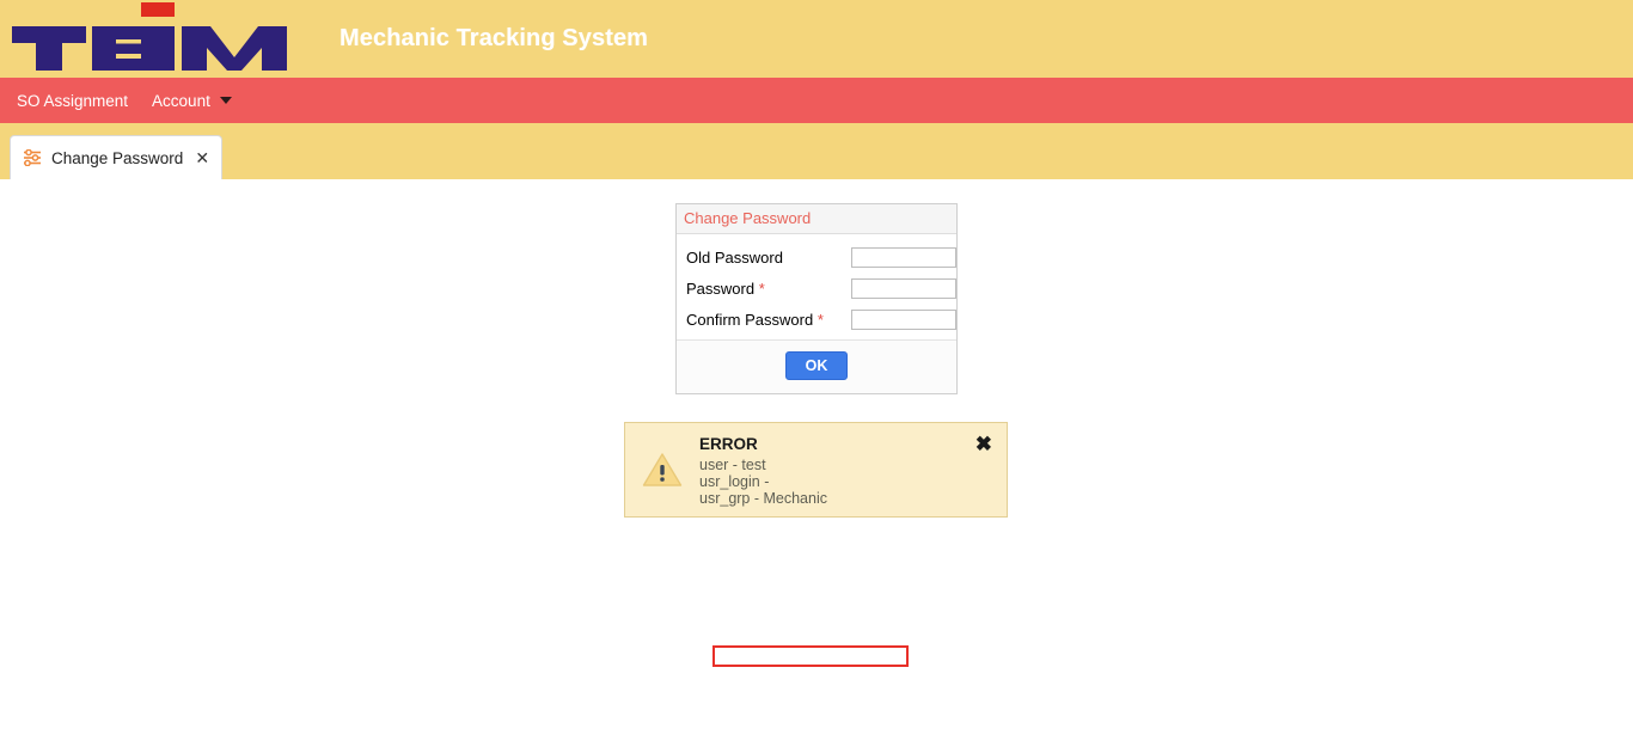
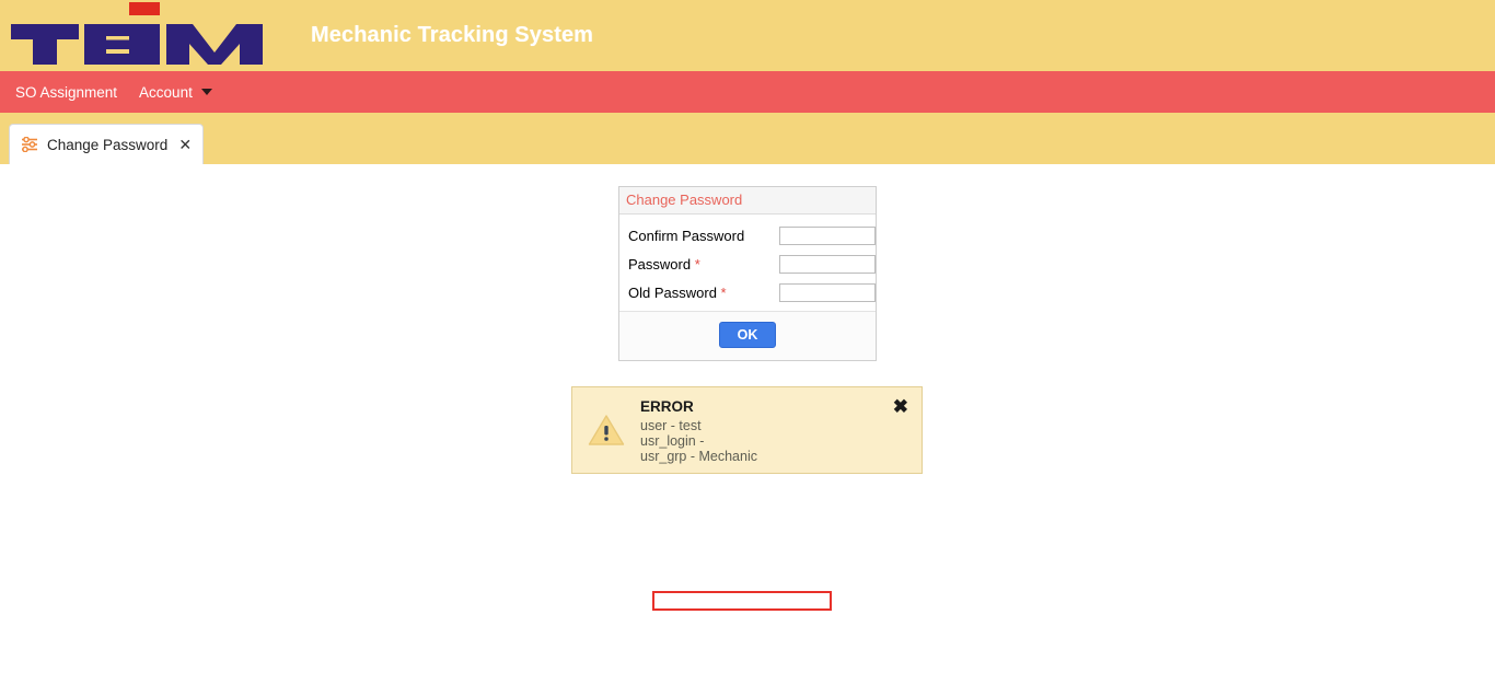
  Mechanic Tracking System
  SO Assignment
  Account
  Change Password
  ✕
  Change Password
- Old Password
+ Confirm Password
  Password *
- Confirm Password *
+ Old Password *
  OK
  ERROR
  user - test
  usr_login -
  usr_grp - Mechanic
  ✖
